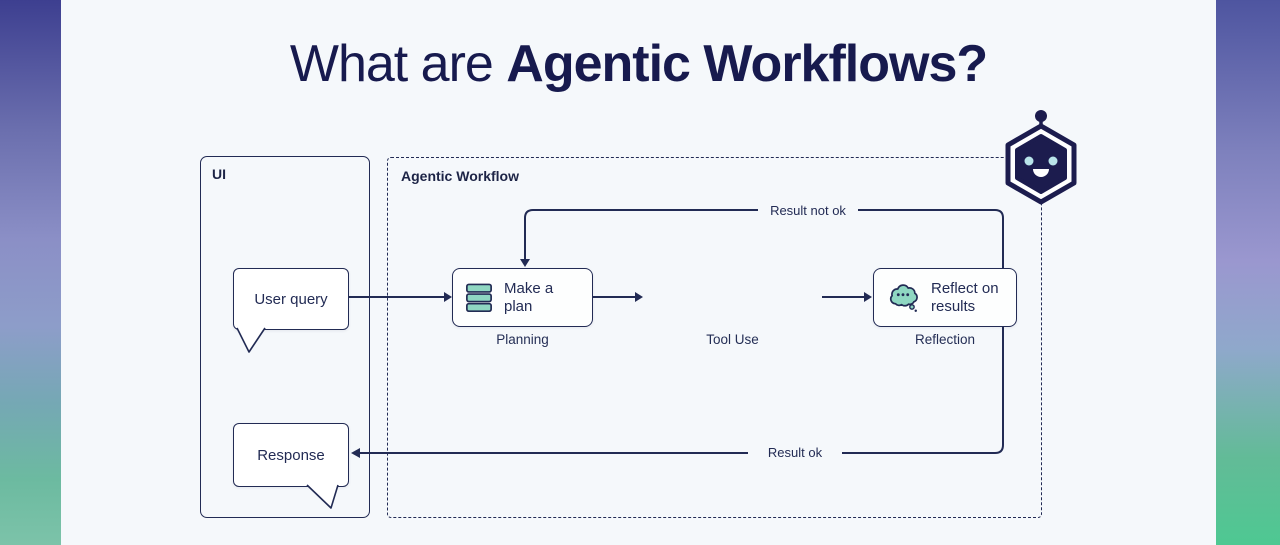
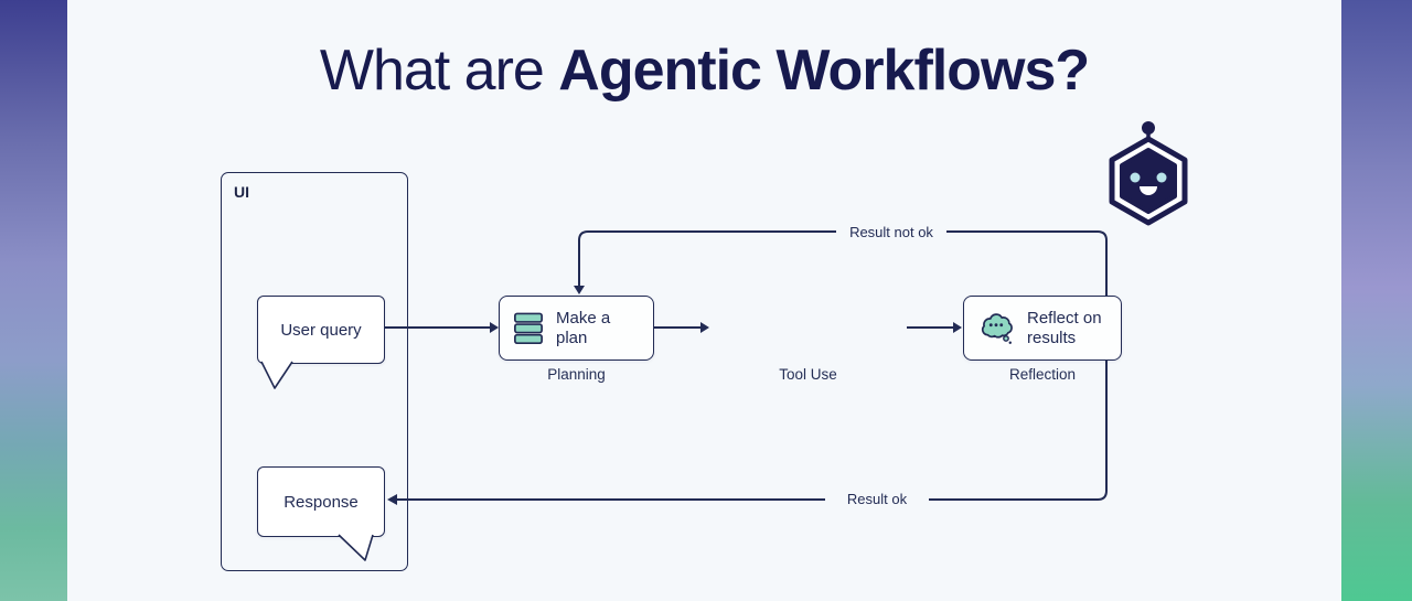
  What are Agentic Workflows?
  UI
- Agentic Workflow
  User query
  Response
  Make a plan
  Reflect on
  results
  Planning
  Tool Use
  Reflection
  Result not ok
  Result ok
